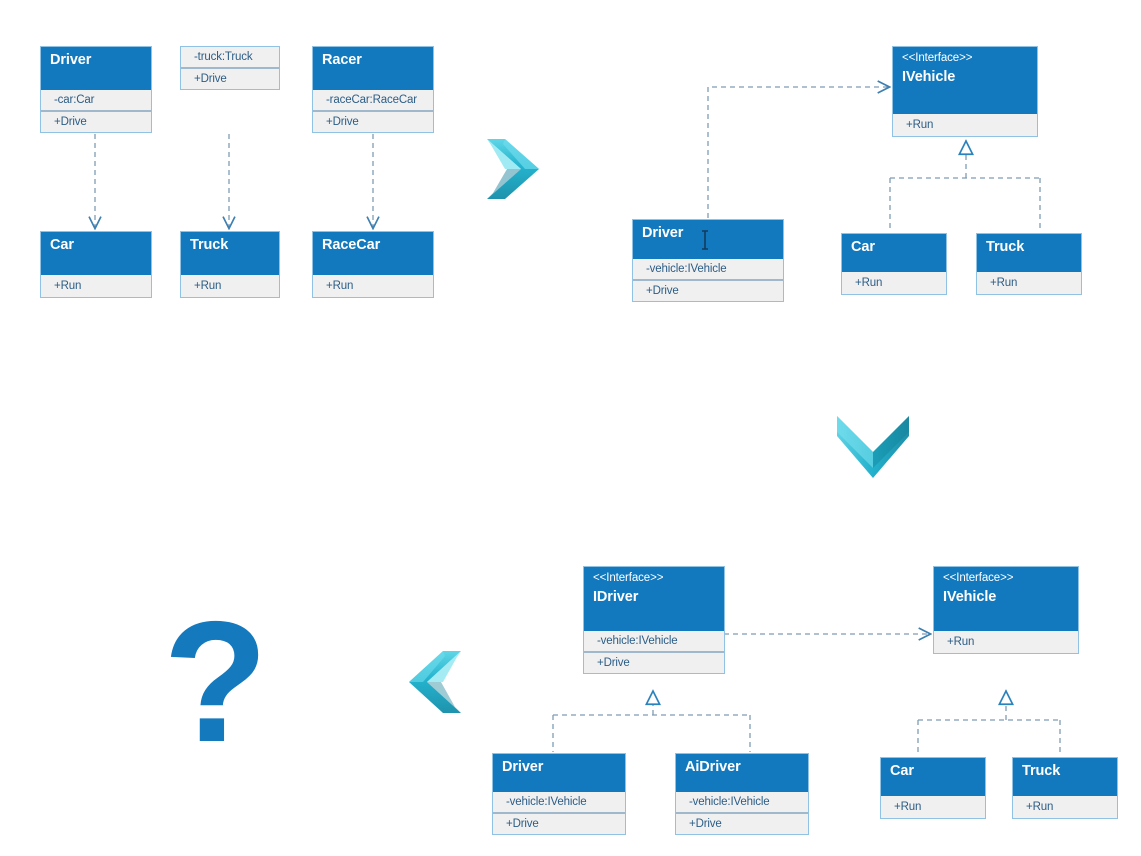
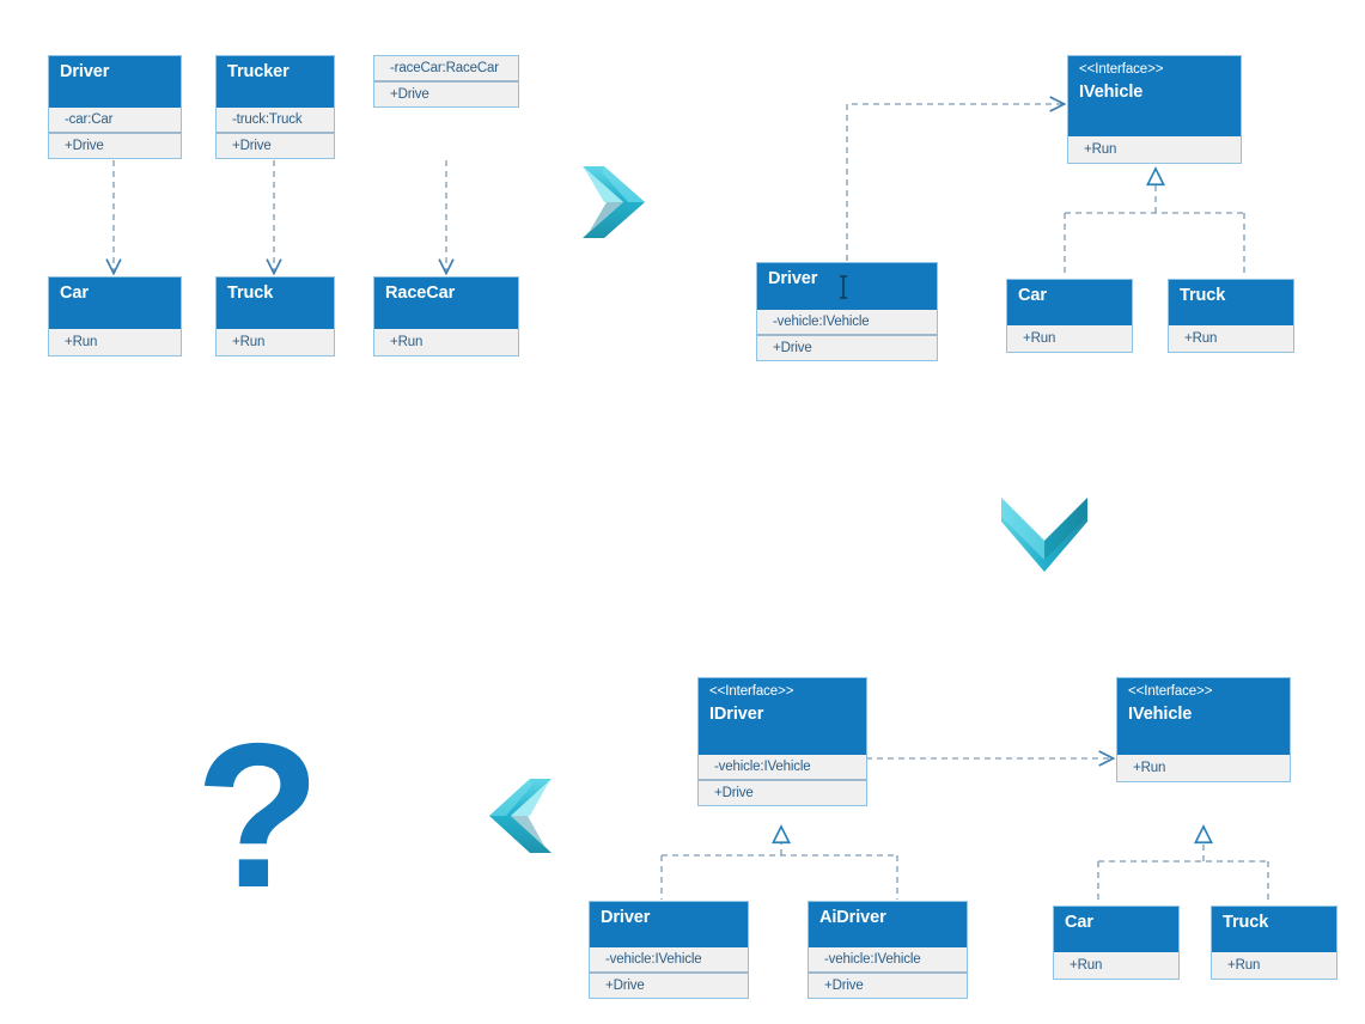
  Driver
  -car:Car
  +Drive
+ Trucker
  -truck:Truck
  +Drive
- Racer
  -raceCar:RaceCar
  +Drive
  Car
  +Run
  Truck
  +Run
  RaceCar
  +Run
  <<Interface>>
  IVehicle
  +Run
  Driver
  -vehicle:IVehicle
  +Drive
  Car
  +Run
  Truck
  +Run
  <<Interface>>
  IDriver
  -vehicle:IVehicle
  +Drive
  <<Interface>>
  IVehicle
  +Run
  Driver
  -vehicle:IVehicle
  +Drive
  AiDriver
  -vehicle:IVehicle
  +Drive
  Car
  +Run
  Truck
  +Run
  ?
